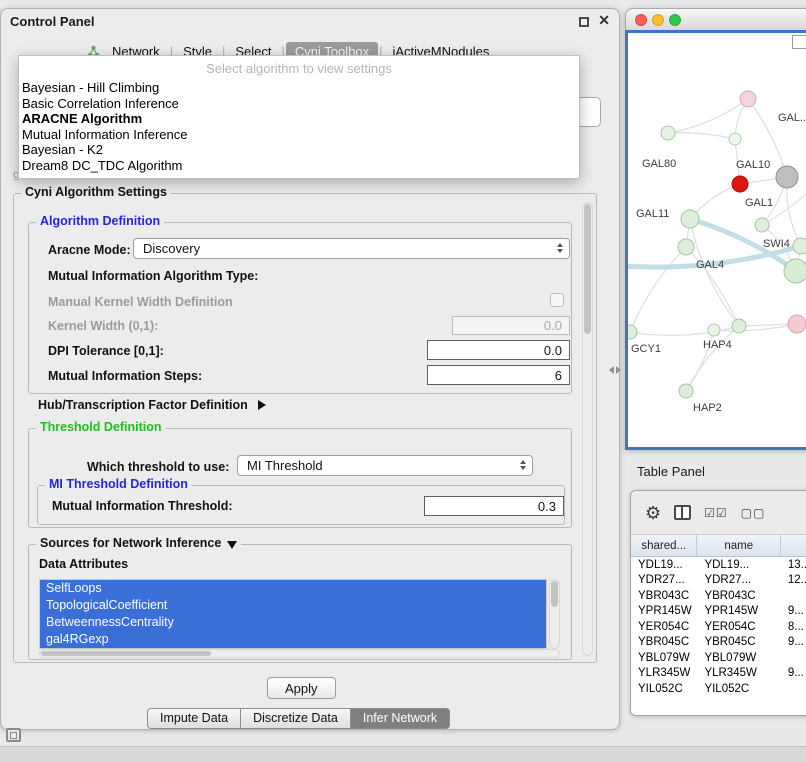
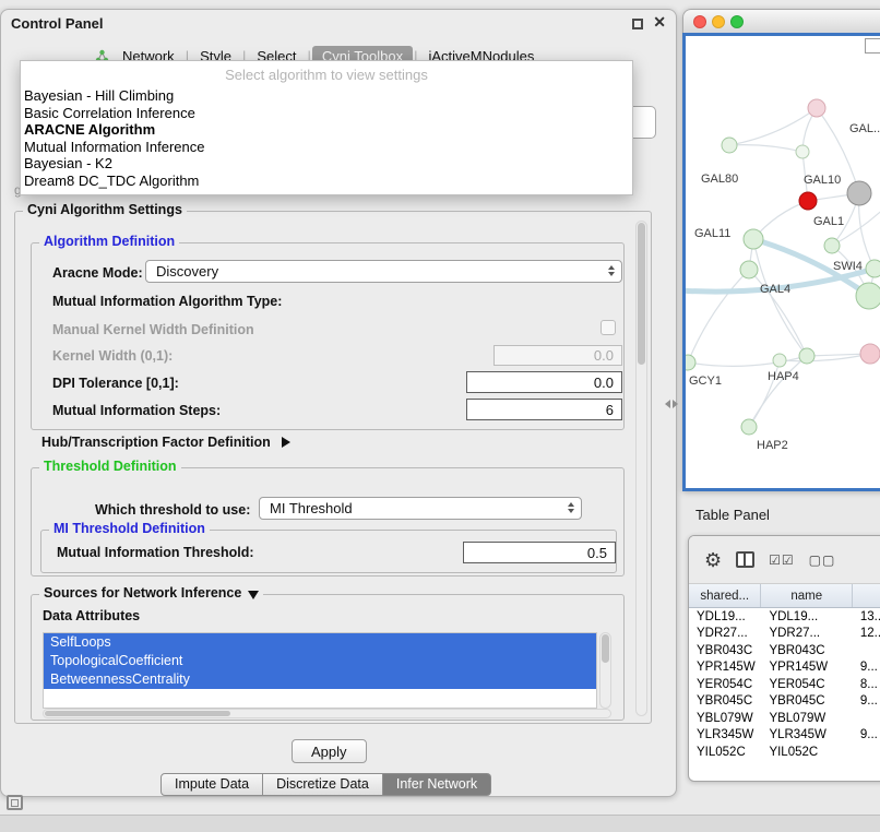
  Control Panel
  ✕
  Network
  |
  Style
  |
  Select
  |
  Cyni Toolbox
  |
  jActiveMNodules
  Cyni Algorithm Settings
  Algorithm Definition
  Aracne Mode:
  Discovery
  Mutual Information Algorithm Type:
  Manual Kernel Width Definition
  Kernel Width (0,1):
  0.0
  DPI Tolerance [0,1]:
  0.0
  Mutual Information Steps:
  6
  Hub/Transcription Factor Definition
  Threshold Definition
  Which threshold to use:
  MI Threshold
  MI Threshold Definition
  Mutual Information Threshold:
- 0.3
+ 0.5
  Sources for Network Inference
  Data Attributes
  SelfLoops
  TopologicalCoefficient
  BetweennessCentrality
- gal4RGexp
  Apply
  Impute Data
  Discretize Data
  Infer Network
  Select algorithm to view settings
  Bayesian - Hill Climbing
  Basic Correlation Inference
  ARACNE Algorithm
  Mutual Information Inference
  Bayesian - K2
  Dream8 DC_TDC Algorithm
  GAL..
  GAL80
  GAL10
  GAL11
  GAL1
  SWI4
  GAL4
  GCY1
  HAP4
  HAP2
  Table Panel
  ⚙
  ☑☑
  ▢▢
  shared...
  name
  YDL19...
  YDL19...
  13..
  YDR27...
  YDR27...
  12..
  YBR043C
  YBR043C
  YPR145W
  YPR145W
  9...
  YER054C
  YER054C
  8...
  YBR045C
  YBR045C
  9...
  YBL079W
  YBL079W
  YLR345W
  YLR345W
  9...
  YIL052C
  YIL052C
